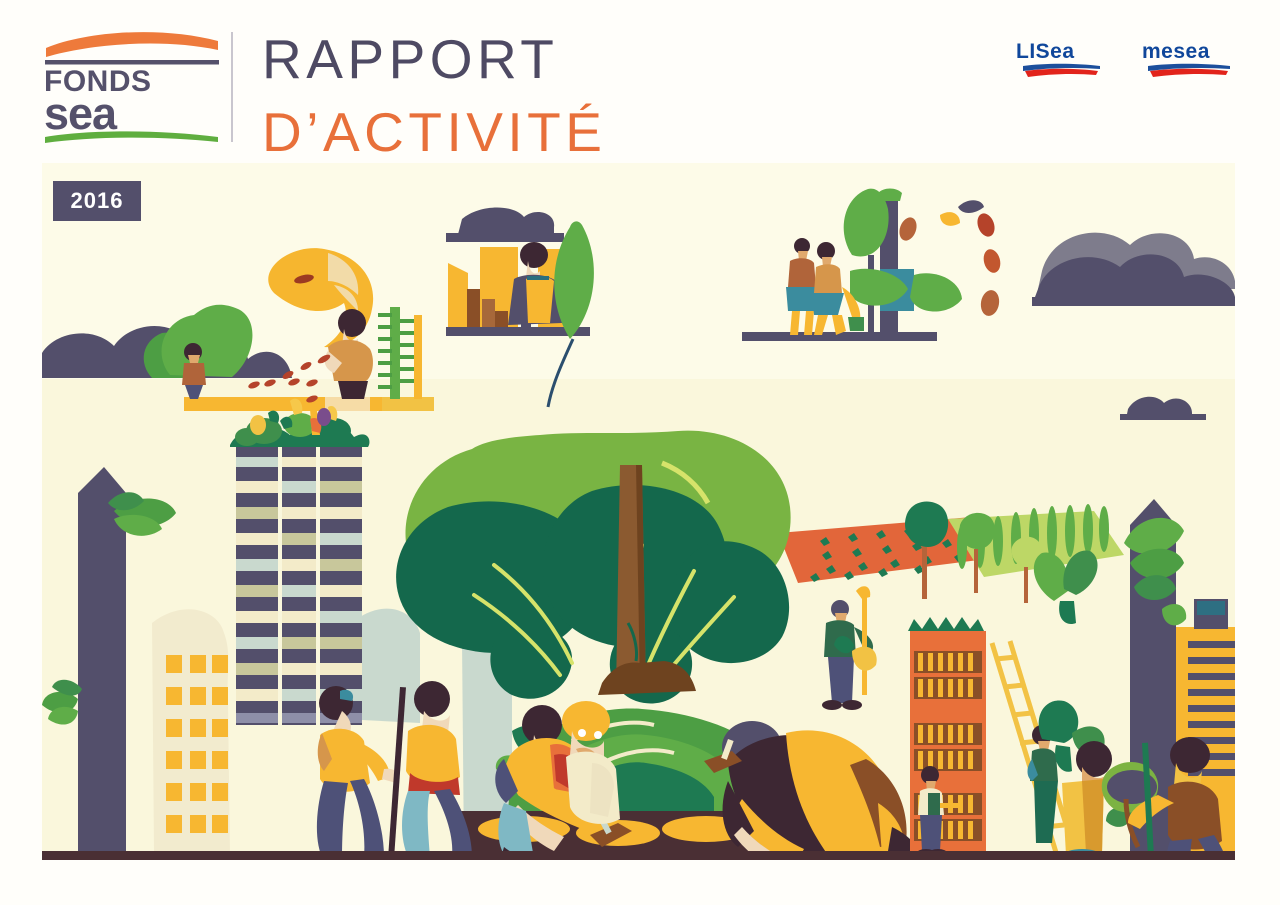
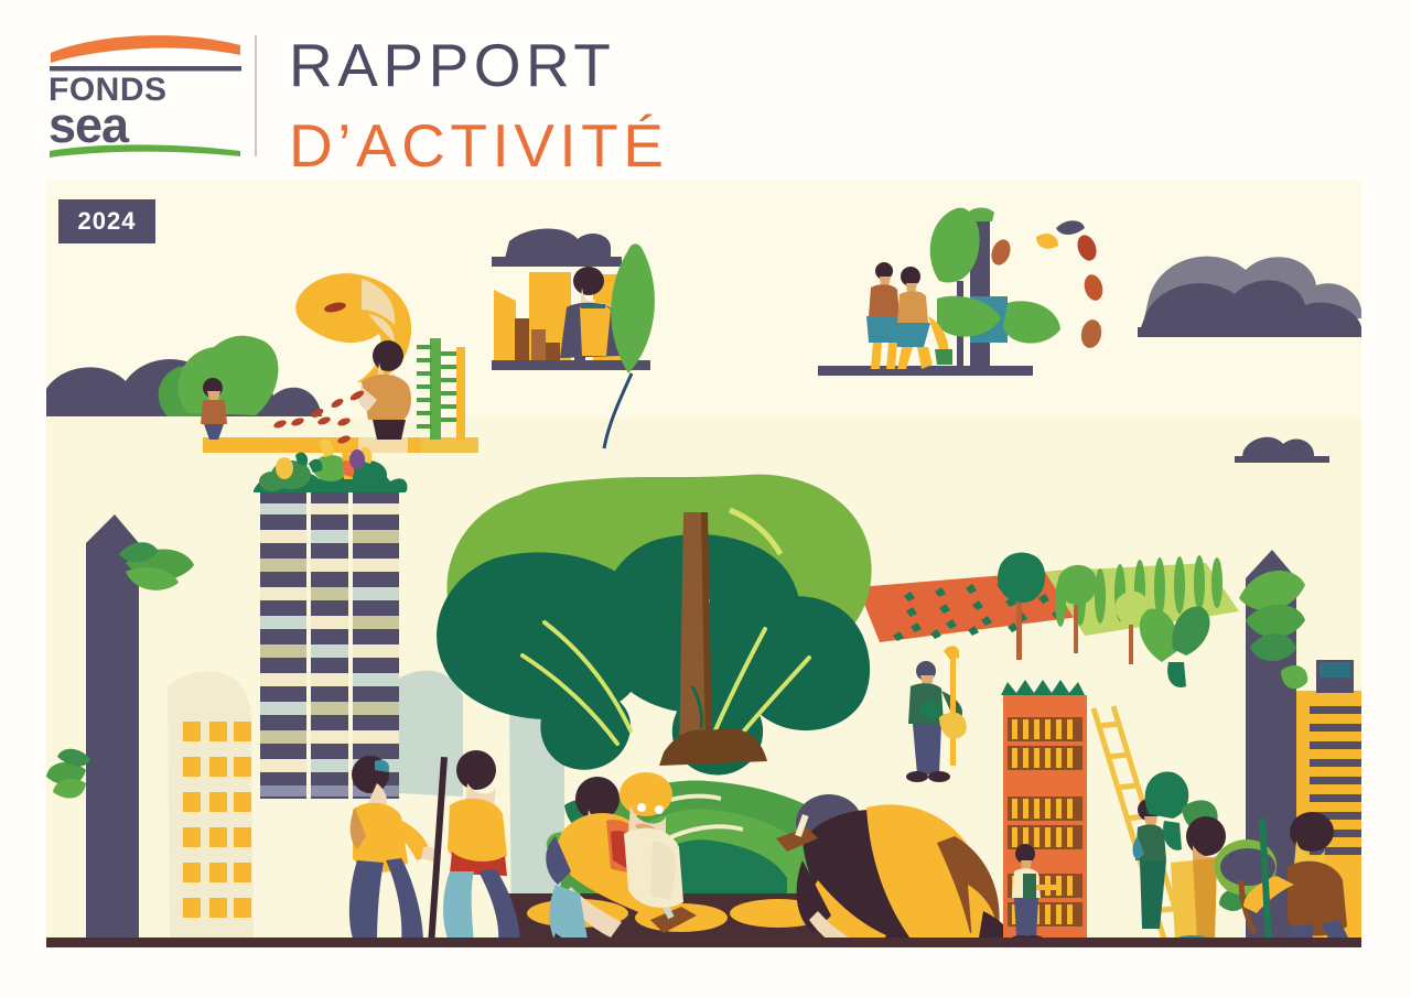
  FONDS
  sea
  RAPPORT
  D’ACTIVITÉ
- LISea
- mesea
- 2016
+ 2024
